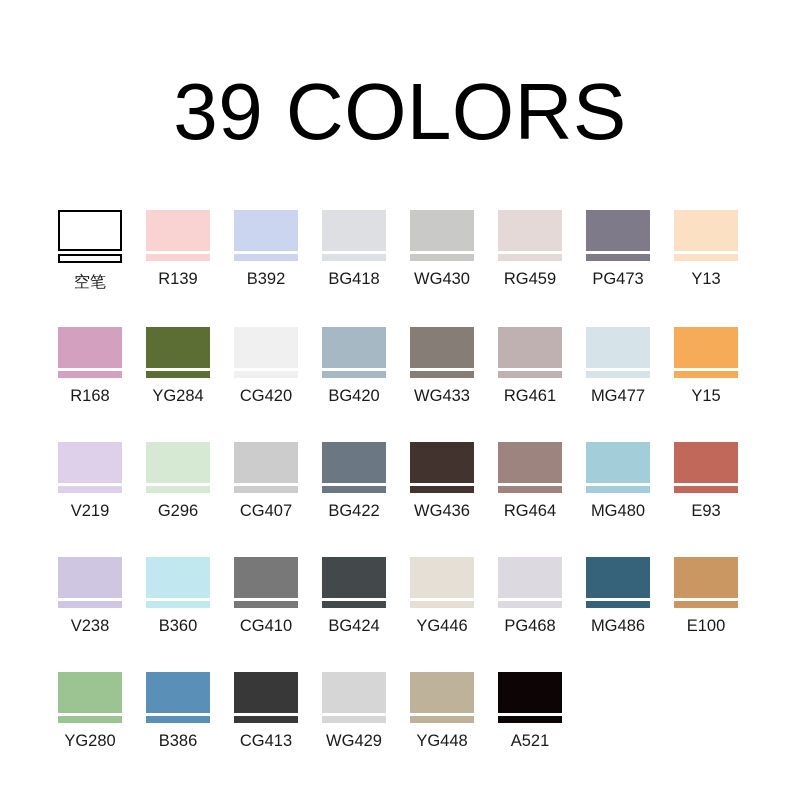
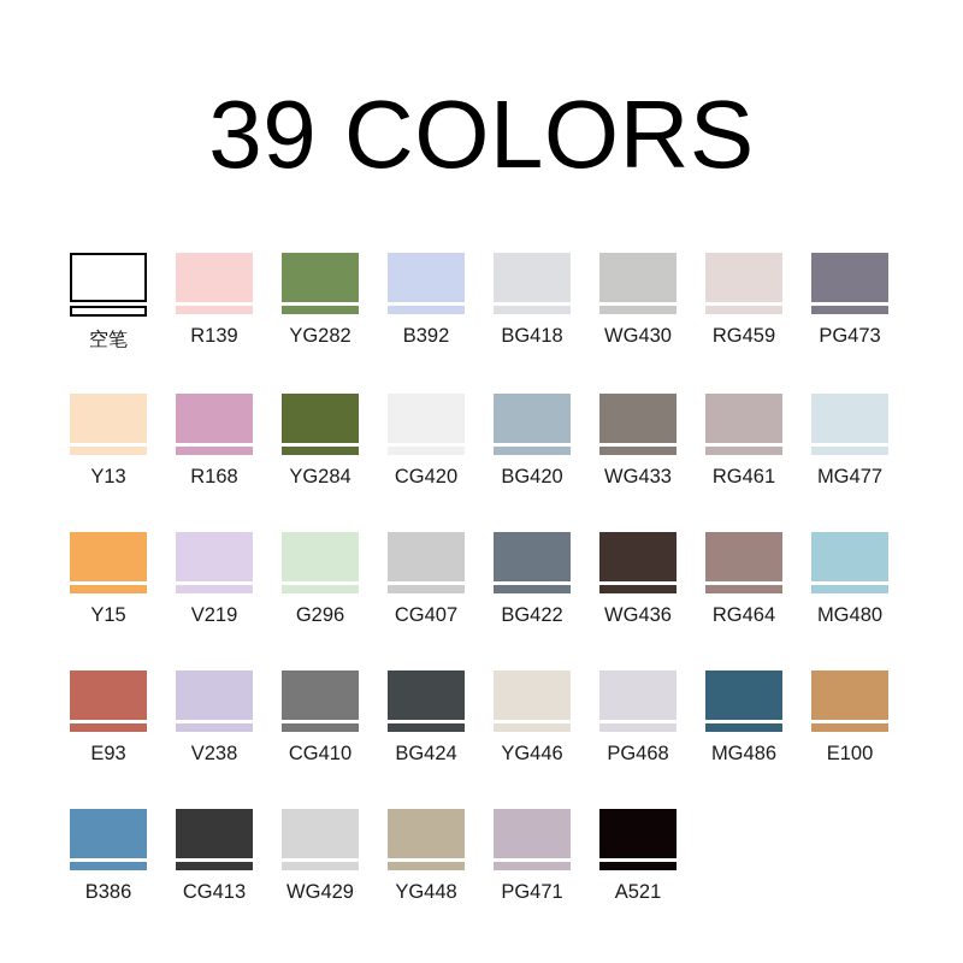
  39 COLORS
  空笔
  R139
+ YG282
  B392
  BG418
  WG430
  RG459
  PG473
  Y13
  R168
  YG284
  CG420
  BG420
  WG433
  RG461
  MG477
  Y15
  V219
  G296
  CG407
  BG422
  WG436
  RG464
  MG480
  E93
  V238
- B360
  CG410
  BG424
  YG446
  PG468
  MG486
  E100
- YG280
  B386
  CG413
  WG429
  YG448
+ PG471
  A521
